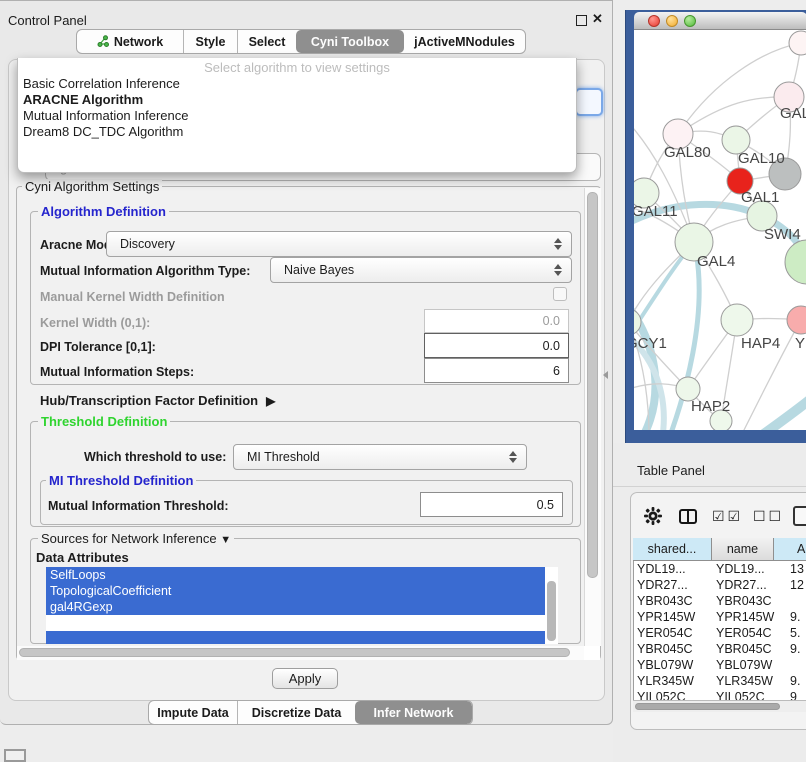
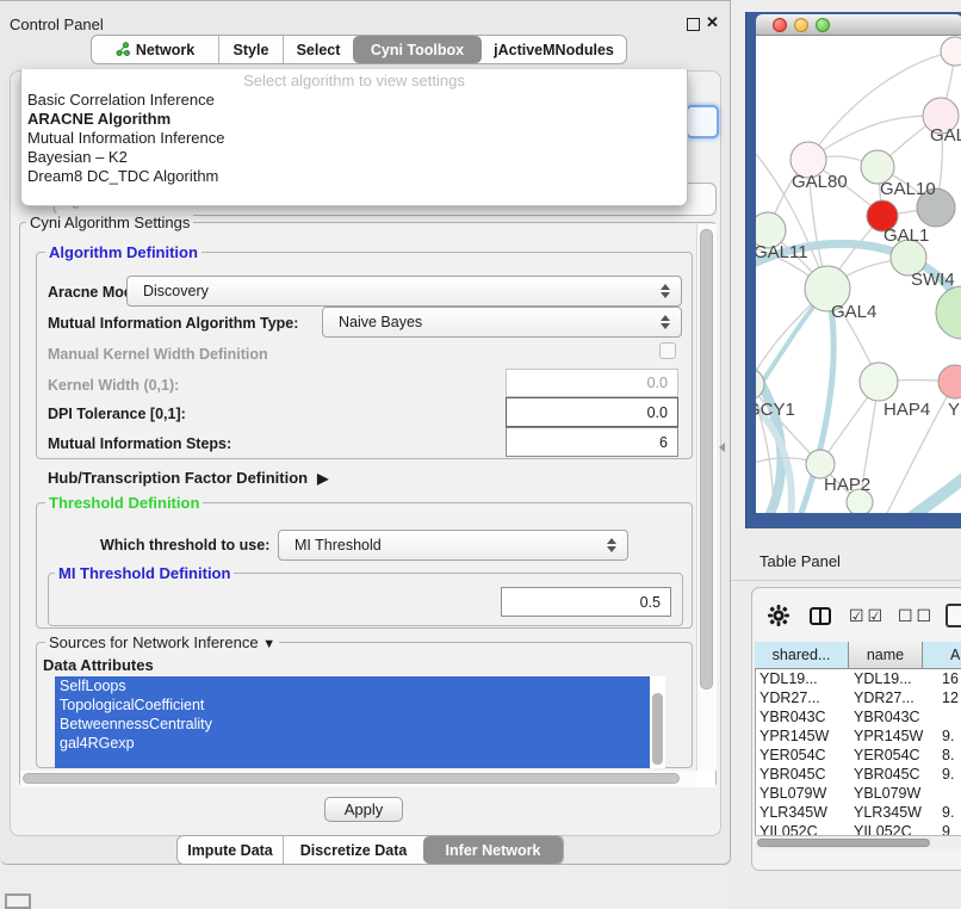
  Control Panel
  ✕
  Network
  Style
  Select
  Cyni Toolbox
  jActiveMNodules
  Cyni Algorithm Settings
  Algorithm Definition
  Aracne Mo
  Discovery
  Mutual Information Algorithm Type:
  Naive Bayes
  Manual Kernel Width Definition
  Kernel Width (0,1):
  0.0
  DPI Tolerance [0,1]:
  0.0
  Mutual Information Steps:
  6
  Hub/Transcription Factor Definition ▶
  Threshold Definition
  Which threshold to use:
  MI Threshold
  MI Threshold Definition
- Mutual Information Threshold:
  0.5
  Sources for Network Inference ▼
  Data Attributes
  SelfLoops
  TopologicalCoefficient
+ BetweennessCentrality
  gal4RGexp
  Apply
  Impute Data
  Discretize Data
  Infer Network
  Select algorithm to view settings
  Basic Correlation Inference
  ARACNE Algorithm
  Mutual Information Inference
+ Bayesian – K2
  Dream8 DC_TDC Algorithm
  GAL80
  GAL10
  GAL1
  GAL11
  SWI4
  GAL4
  CY1
  HAP4
  Y
  HAP2
  Table Panel
  ☑☑
  ☐☐
  shared...
  name
  A
  YDL19...
  YDL19...
- 13
+ 16
  YDR27...
  YDR27...
  12
  YBR043C
  YBR043C
  YPR145W
  YPR145W
  9.
  YER054C
  YER054C
- 5.
+ 8.
  YBR045C
  YBR045C
  9.
  YBL079W
  YBL079W
  YLR345W
  YLR345W
  9.
  YIL052C
  YIL052C
  9
